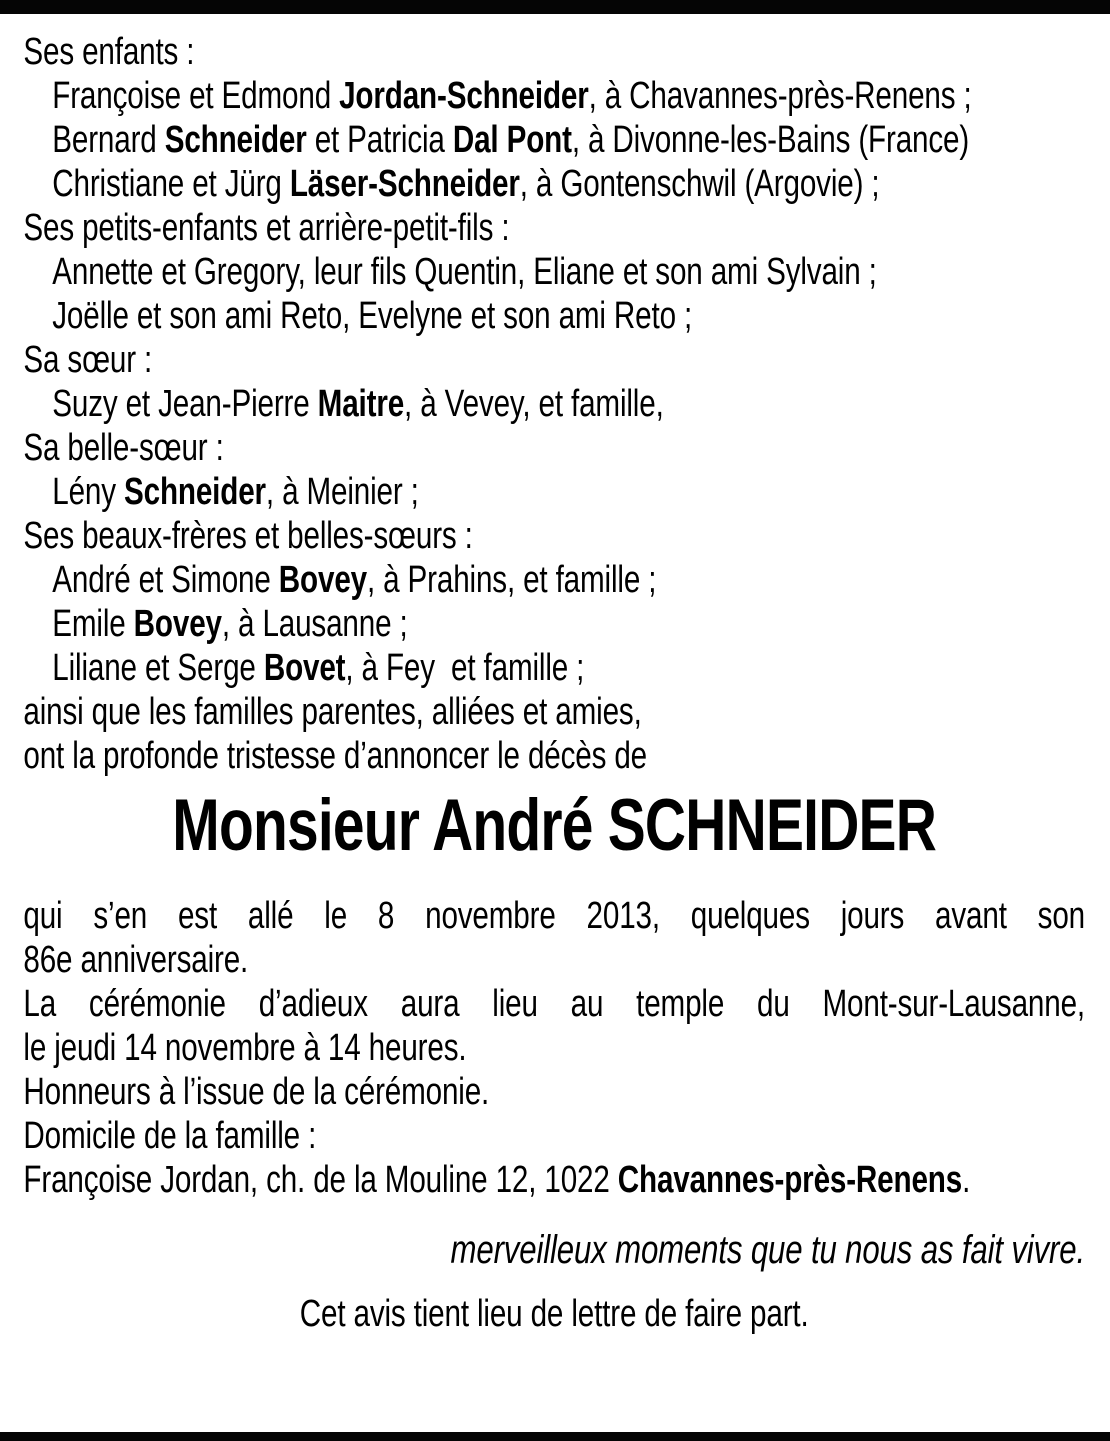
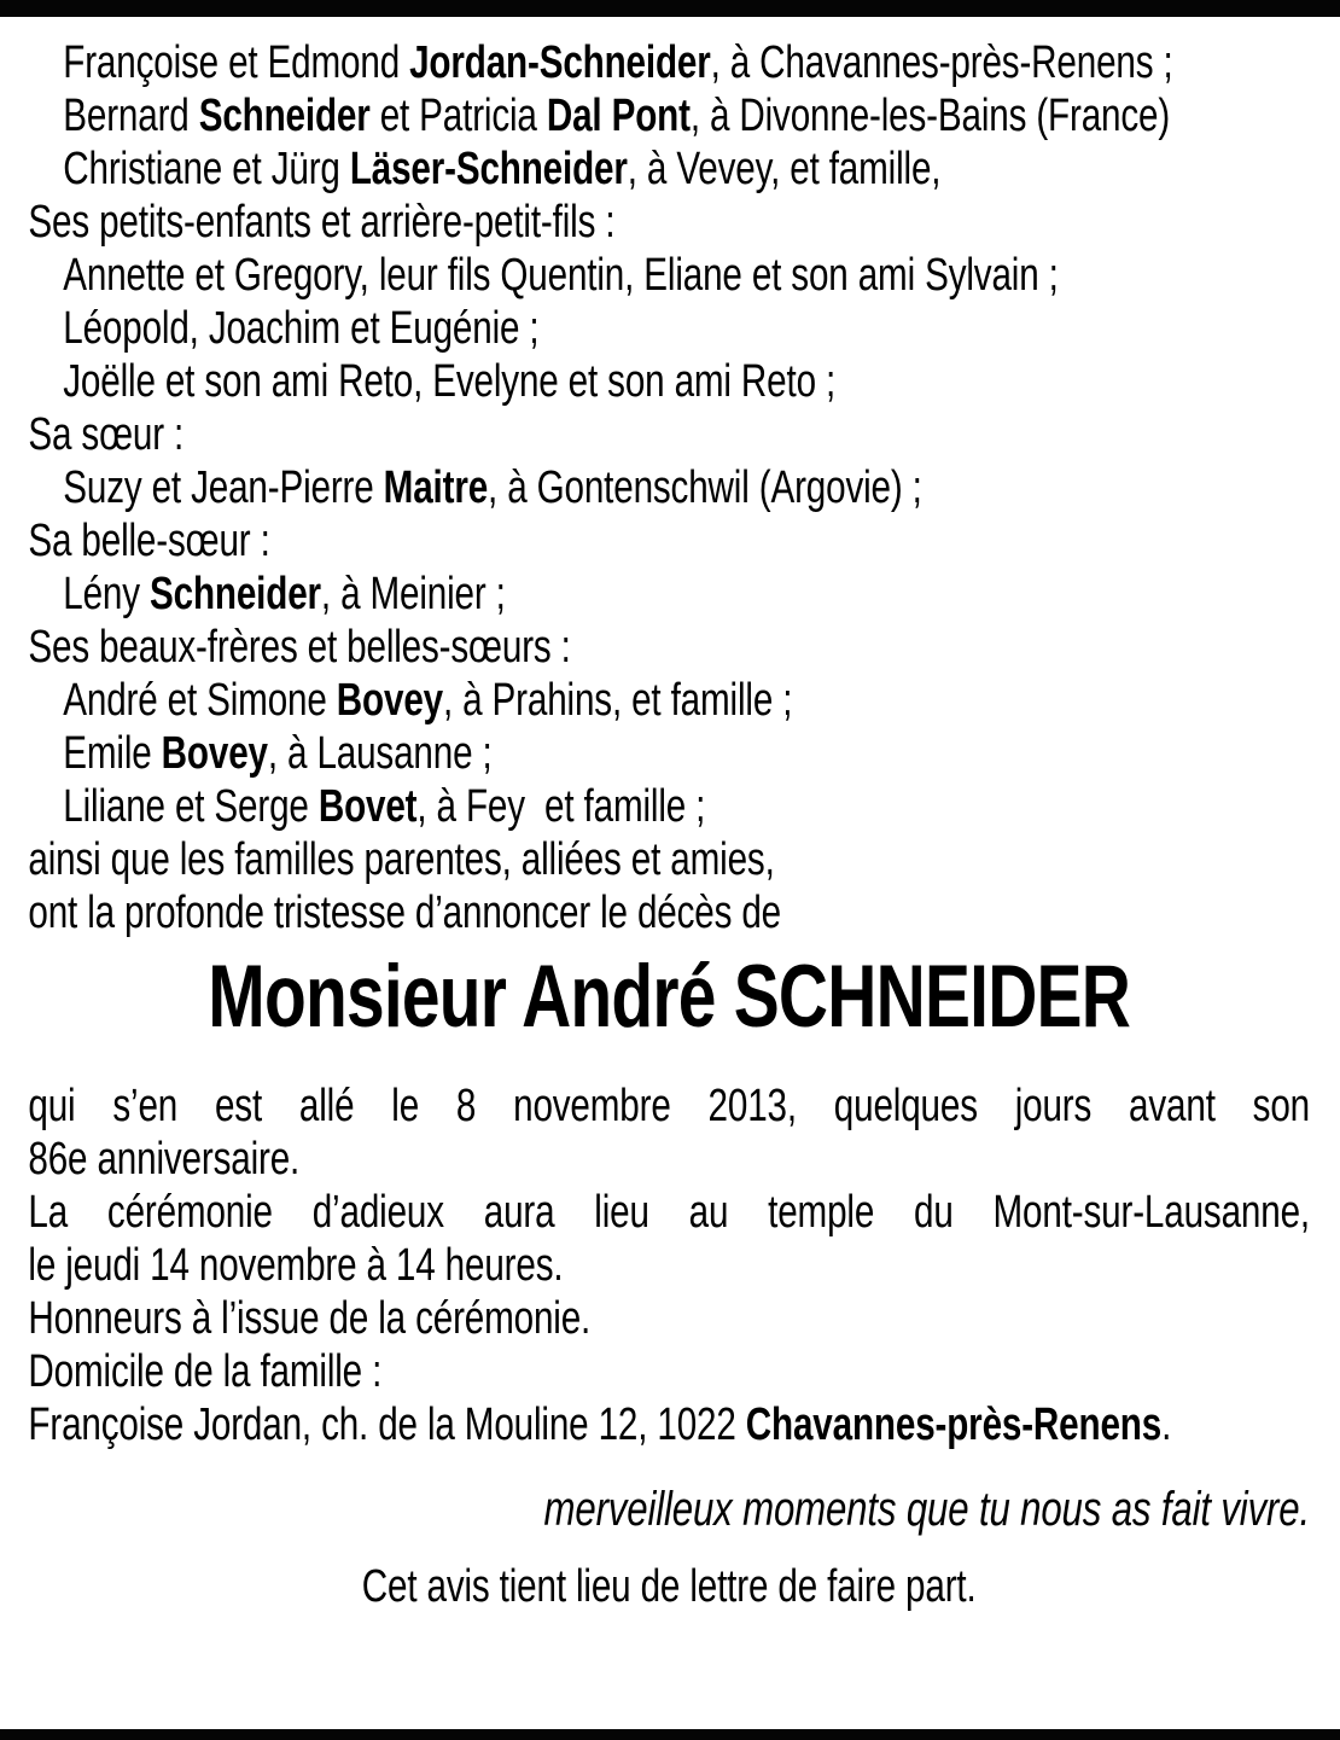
- Ses enfants :
  Françoise et Edmond Jordan-Schneider, à Chavannes-près-Renens ;
  Bernard Schneider et Patricia Dal Pont, à Divonne-les-Bains (France)
- Christiane et Jürg Läser-Schneider, à Gontenschwil (Argovie) ;
+ Christiane et Jürg Läser-Schneider, à Vevey, et famille,
  Ses petits-enfants et arrière-petit-fils :
  Annette et Gregory, leur fils Quentin, Eliane et son ami Sylvain ;
+ Léopold, Joachim et Eugénie ;
  Joëlle et son ami Reto, Evelyne et son ami Reto ;
  Sa sœur :
- Suzy et Jean-Pierre Maitre, à Vevey, et famille,
+ Suzy et Jean-Pierre Maitre, à Gontenschwil (Argovie) ;
  Sa belle-sœur :
  Lény Schneider, à Meinier ;
  Ses beaux-frères et belles-sœurs :
  André et Simone Bovey, à Prahins, et famille ;
  Emile Bovey, à Lausanne ;
  Liliane et Serge Bovet, à Fey et famille ;
  ainsi que les familles parentes, alliées et amies,
  ont la profonde tristesse d’annoncer le décès de
  Monsieur André SCHNEIDER
  qui s’en est allé le 8 novembre 2013, quelques jours avant son
  86e anniversaire.
  La cérémonie d’adieux aura lieu au temple du Mont-sur-Lausanne,
  le jeudi 14 novembre à 14 heures.
  Honneurs à l’issue de la cérémonie.
  Domicile de la famille :
  Françoise Jordan, ch. de la Mouline 12, 1022 Chavannes-près-Renens.
  merveilleux moments que tu nous as fait vivre.
  Cet avis tient lieu de lettre de faire part.
